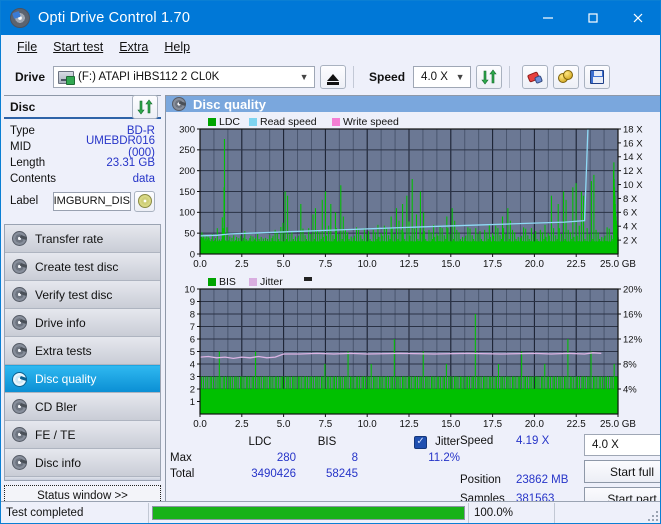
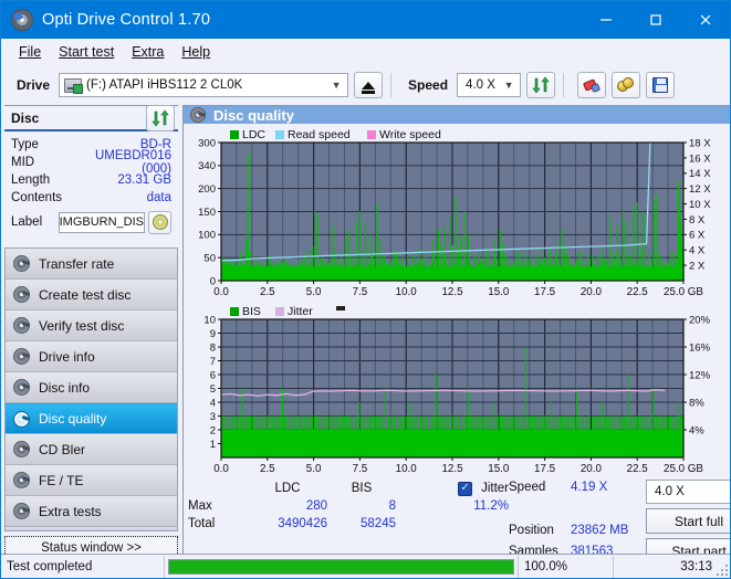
  Opti Drive Control 1.70
  File
  Start test
  Extra
  Help
  Drive
  (F:) ATAPI iHBS112 2 CL0K
  ▼
  Speed
  4.0 X
  ▼
  Disc
  Type
  BD-R
  MID
  UMEBDR016 (000)
  Length
  23.31 GB
  Contents
  data
  Label
  IMGBURN_DIS
  Transfer rate
  Create test disc
  Verify test disc
  Drive info
- Extra tests
+ Disc info
  Disc quality
  CD Bler
  FE / TE
- Disc info
+ Extra tests
  Status window >>
  Disc quality
  LDC
  Read speed
  Write speed
  0
  50
  100
  150
  200
- 250
+ 340
  300
  2 X
  4 X
  6 X
  8 X
  10 X
  12 X
  14 X
  16 X
  18 X
  0.0
  2.5
  5.0
  7.5
  10.0
  12.5
  15.0
  17.5
  20.0
  22.5
  25.0 GB
  BIS
  Jitter
  1
  2
  3
  4
  5
  6
  7
  8
  9
  10
  4%
  8%
  12%
  16%
  20%
  0.0
  2.5
  5.0
  7.5
  10.0
  12.5
  15.0
  17.5
  20.0
  22.5
  25.0 GB
  	LDC	BIS	✓ Jitter
  Max	280	8	11.2%
  Total	3490426	58245
  Speed
  4.19 X
  Position
  23862 MB
  Samples
  381563
  4.0 X
  Start full
  Start part
  Test completed
  100.0%
+ 33:13
